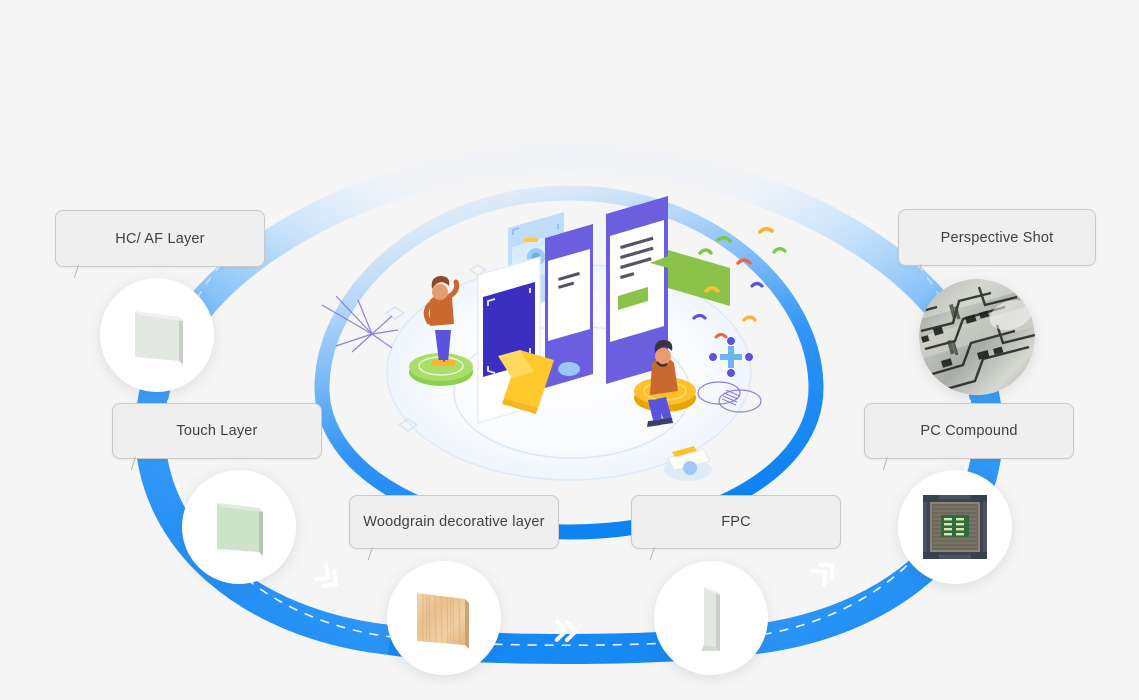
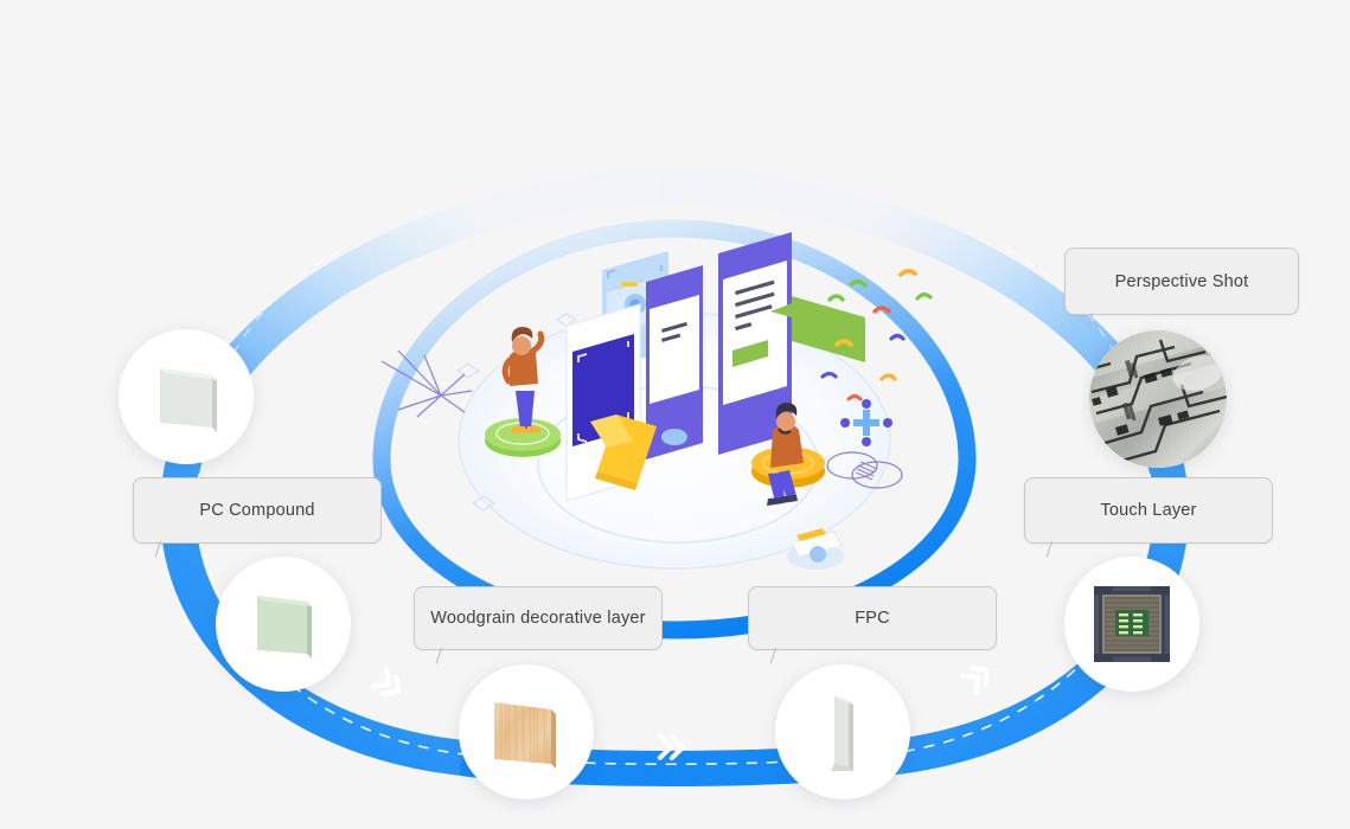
- HC/ AF Layer
- Touch Layer
+ PC Compound
  Woodgrain decorative layer
  FPC
- PC Compound
+ Touch Layer
  Perspective Shot
